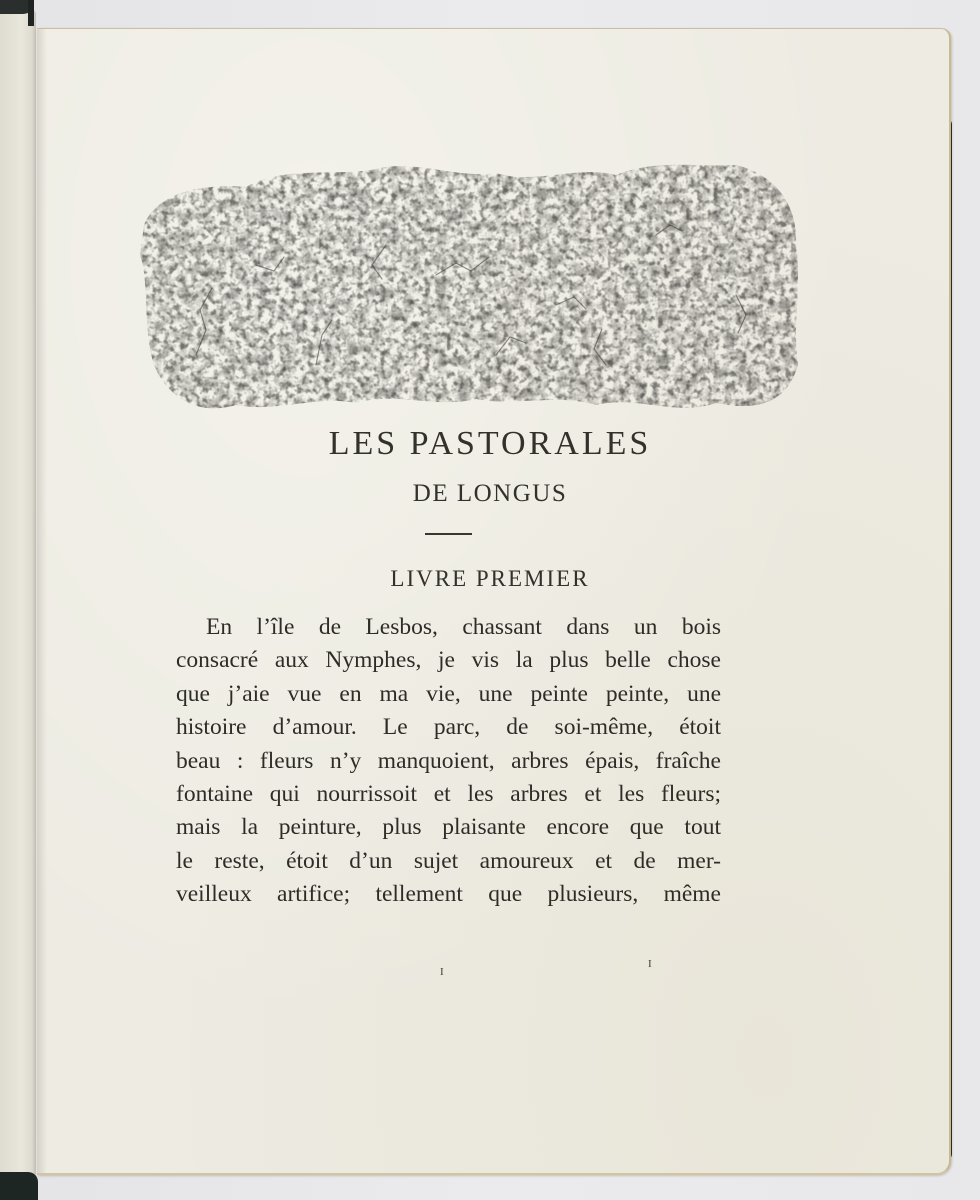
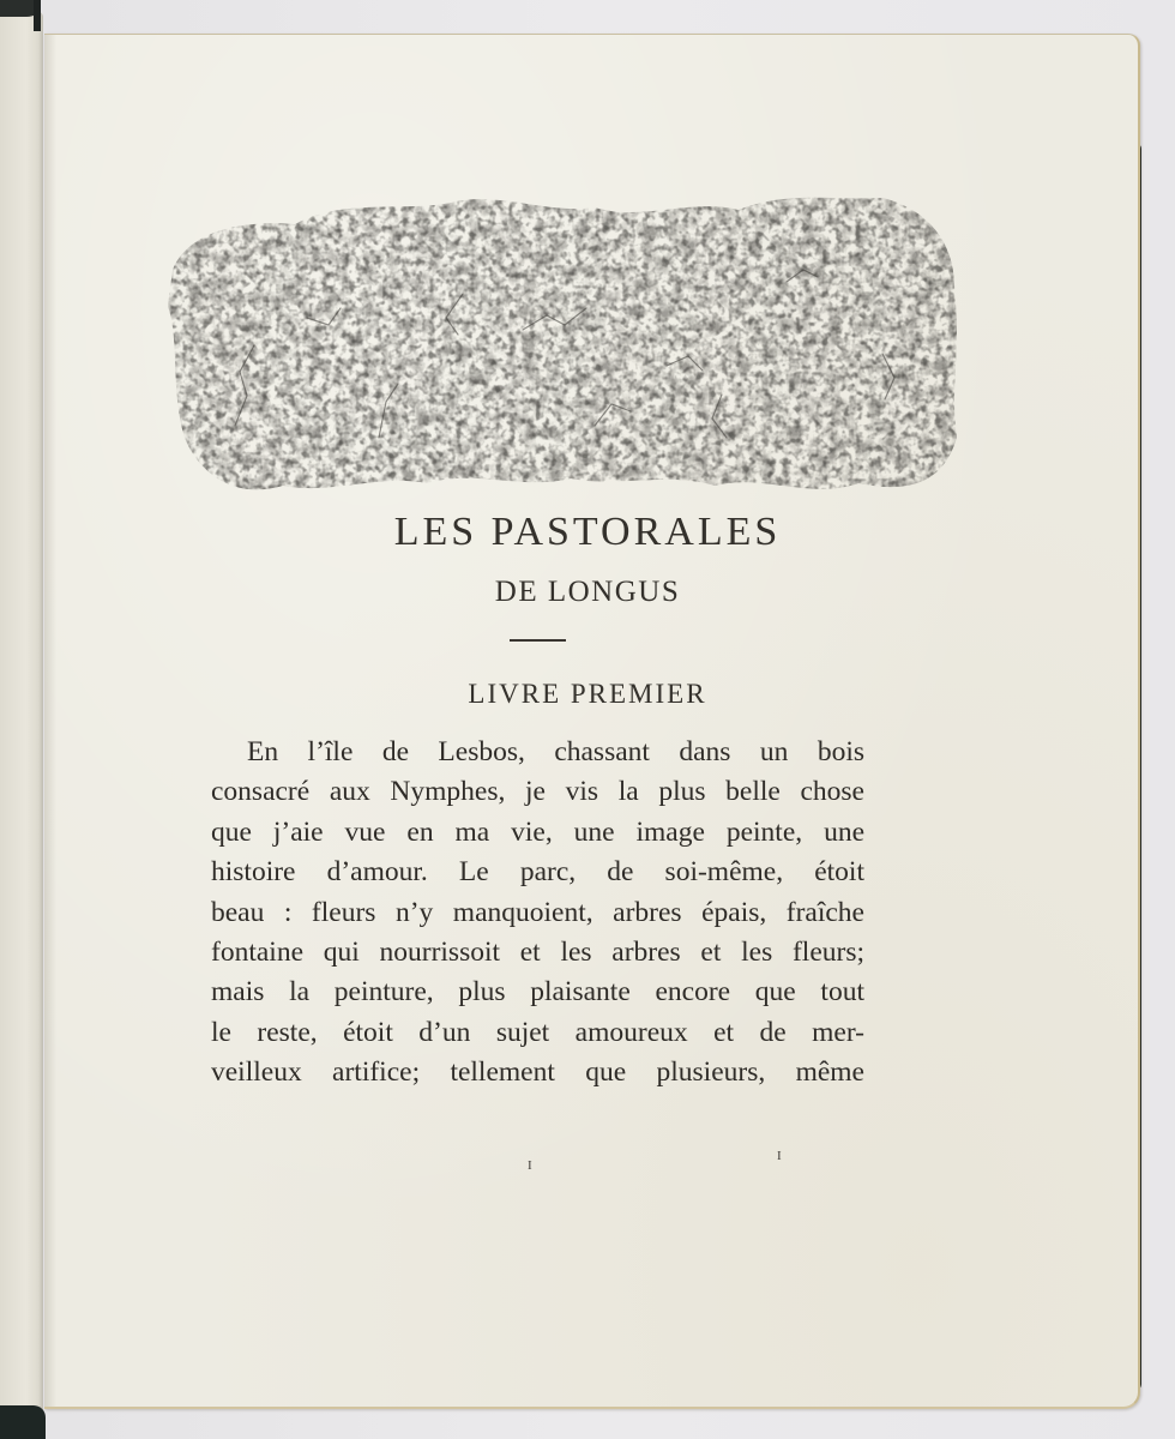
  LES PASTORALES
  DE LONGUS
  LIVRE PREMIER
  En l’île de Lesbos, chassant dans un bois
  consacré aux Nymphes, je vis la plus belle chose
- que j’aie vue en ma vie, une peinte peinte, une
+ que j’aie vue en ma vie, une image peinte, une
  histoire d’amour. Le parc, de soi-même, étoit
  beau : fleurs n’y manquoient, arbres épais, fraîche
  fontaine qui nourrissoit et les arbres et les fleurs;
  mais la peinture, plus plaisante encore que tout
  le reste, étoit d’un sujet amoureux et de mer-
  veilleux artifice; tellement que plusieurs, même
  I
  I
